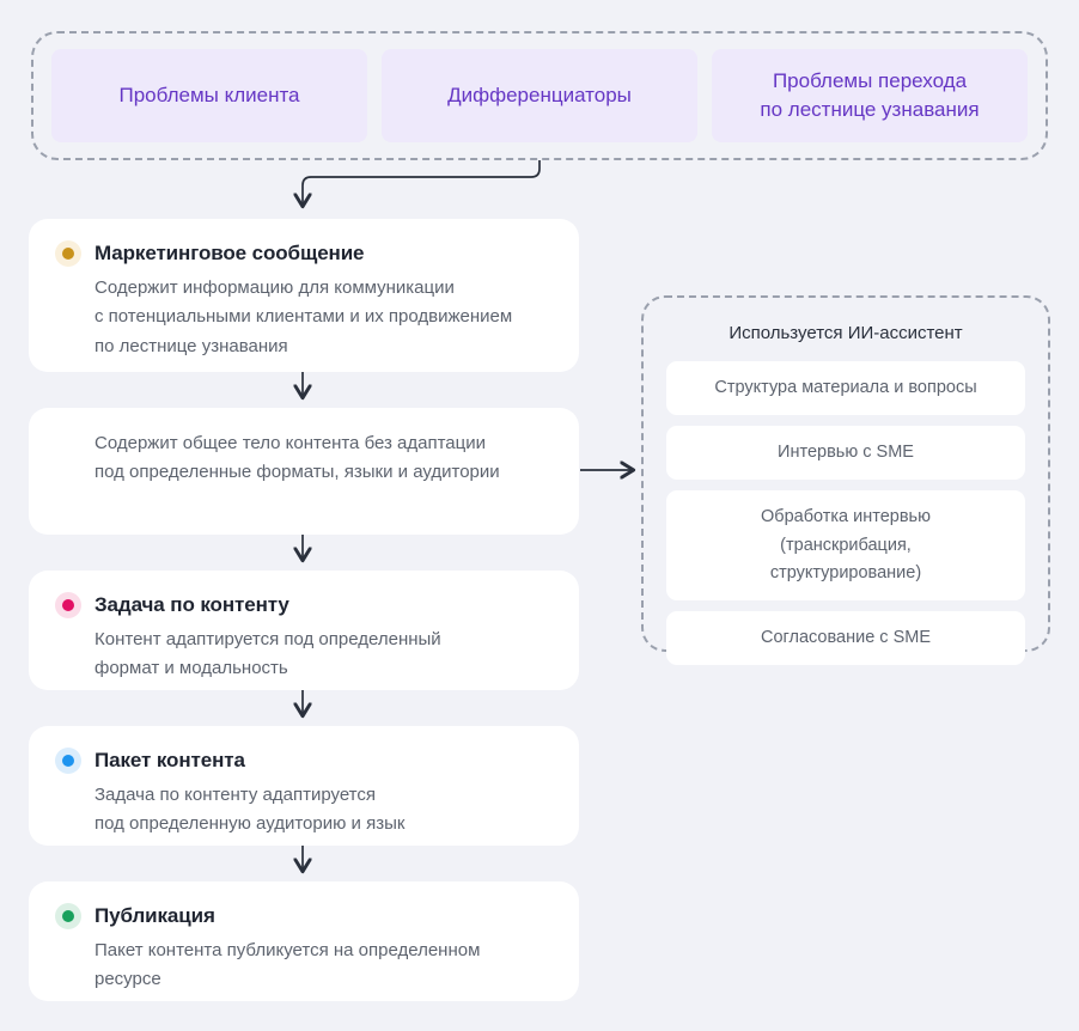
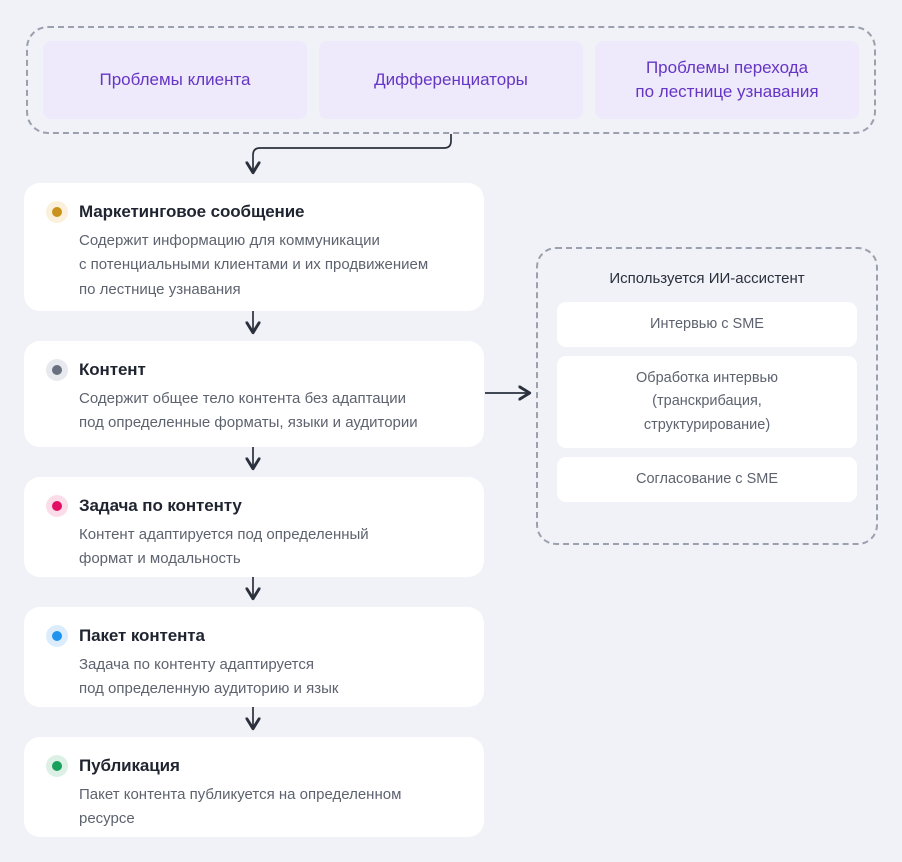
  Проблемы клиента
  Дифференциаторы
  Проблемы перехода
  по лестнице узнавания
  Маркетинговое сообщение
  Содержит информацию для коммуникации
  с потенциальными клиентами и их продвижением
  по лестнице узнавания
+ Контент
  Содержит общее тело контента без адаптации
  под определенные форматы, языки и аудитории
  Задача по контенту
  Контент адаптируется под определенный
  формат и модальность
  Пакет контента
  Задача по контенту адаптируется
  под определенную аудиторию и язык
  Публикация
  Пакет контента публикуется на определенном
  ресурсе
  Используется ИИ-ассистент
- Структура материала и вопросы
  Интервью с SME
  Обработка интервью
  (транскрибация,
  структурирование)
  Согласование с SME
